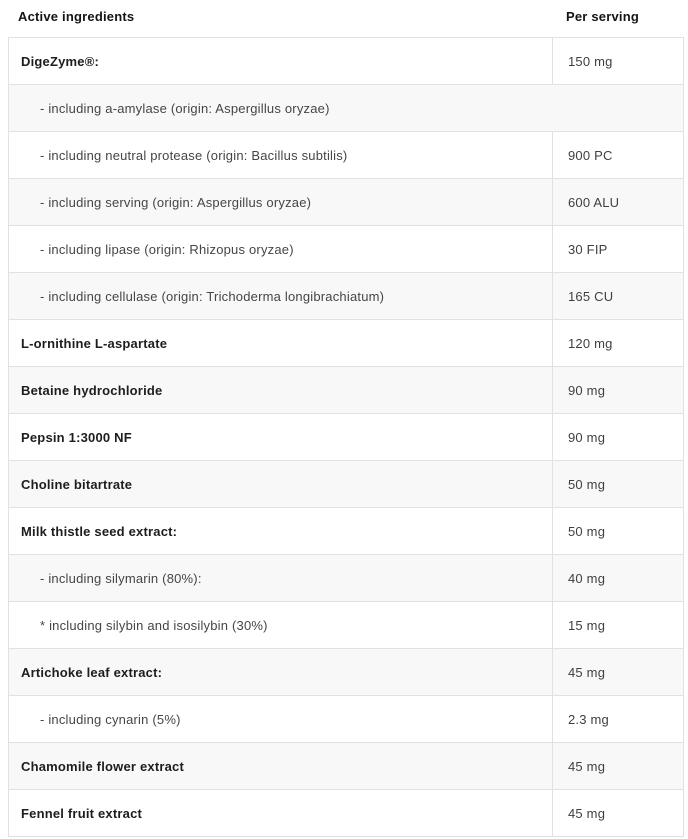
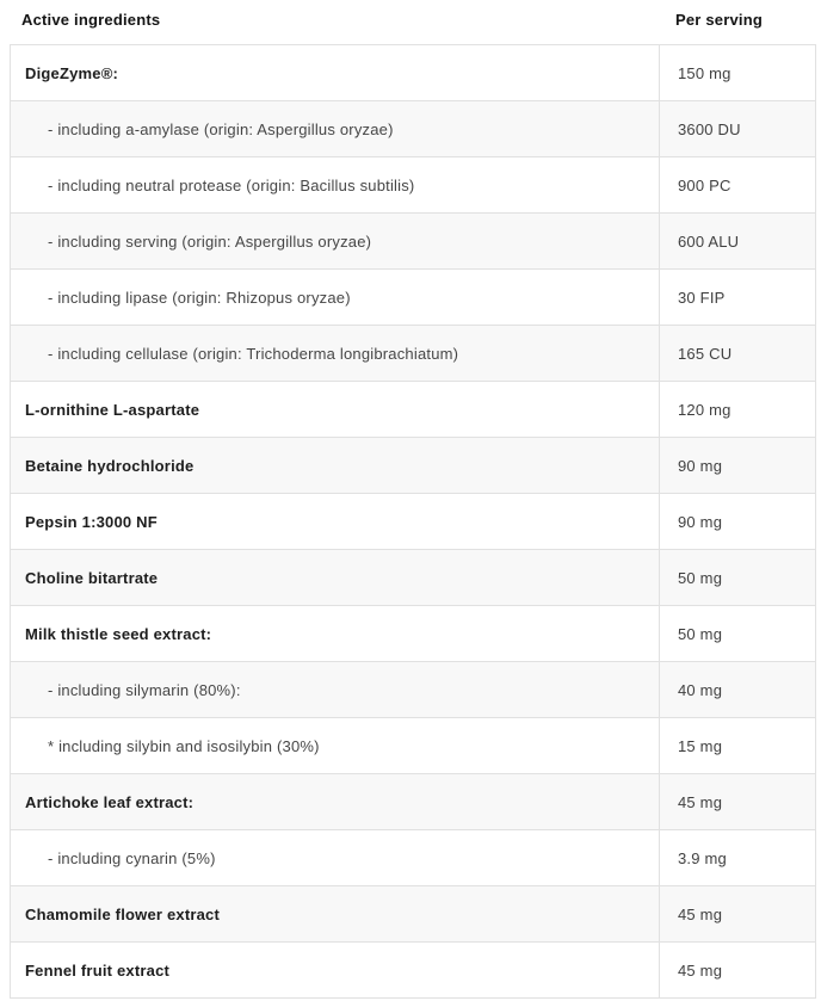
  Active ingredients
  Per serving
  DigeZyme®:
  150 mg
  - including a-amylase (origin: Aspergillus oryzae)
+ 3600 DU
  - including neutral protease (origin: Bacillus subtilis)
  900 PC
  - including serving (origin: Aspergillus oryzae)
  600 ALU
  - including lipase (origin: Rhizopus oryzae)
  30 FIP
  - including cellulase (origin: Trichoderma longibrachiatum)
  165 CU
  L-ornithine L-aspartate
  120 mg
  Betaine hydrochloride
  90 mg
  Pepsin 1:3000 NF
  90 mg
  Choline bitartrate
  50 mg
  Milk thistle seed extract:
  50 mg
  - including silymarin (80%):
  40 mg
  * including silybin and isosilybin (30%)
  15 mg
  Artichoke leaf extract:
  45 mg
  - including cynarin (5%)
- 2.3 mg
+ 3.9 mg
  Chamomile flower extract
  45 mg
  Fennel fruit extract
  45 mg
